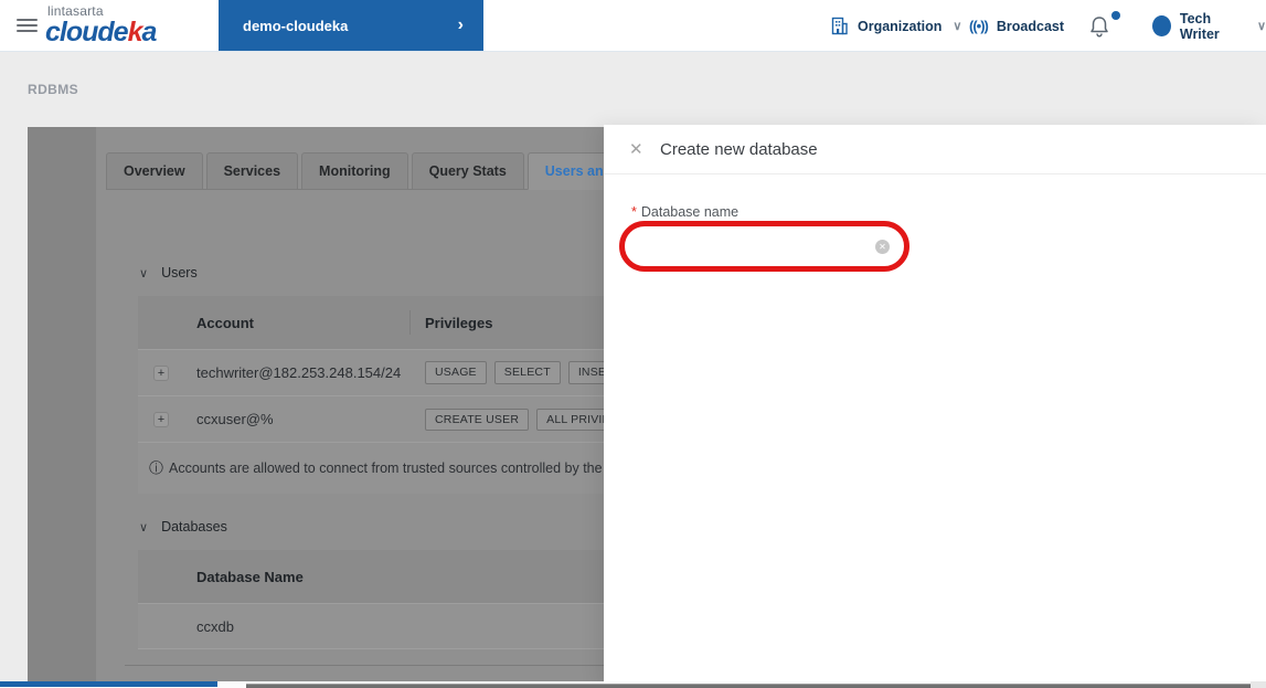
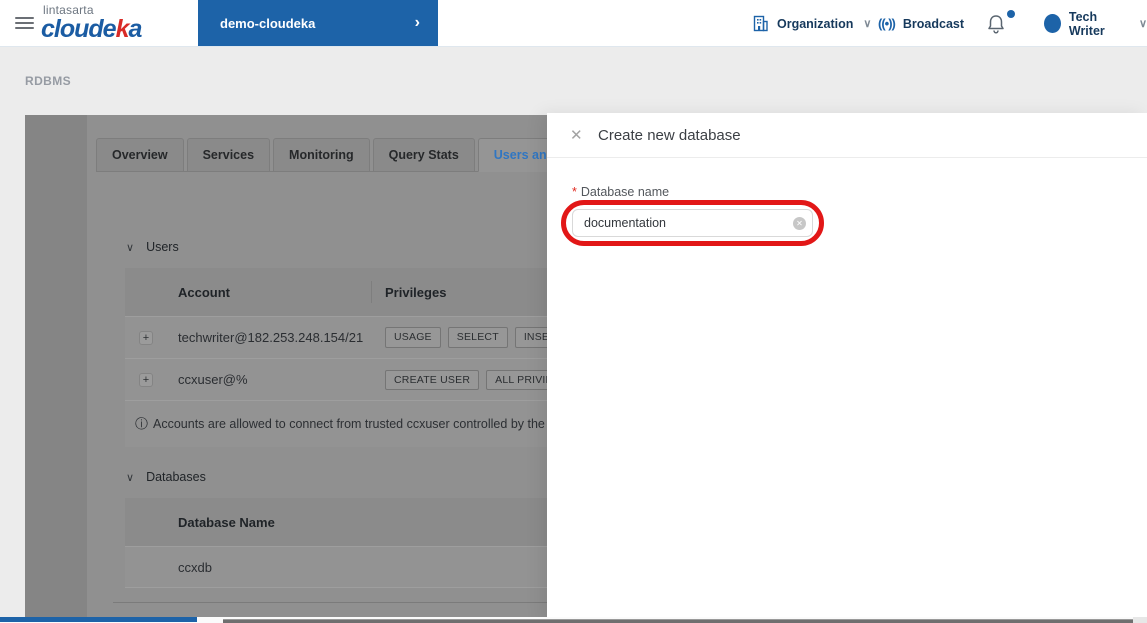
  lintasarta
  cloudeka
  demo-cloudeka
  ›
  Organization
  ∨
  ((•))
  Broadcast
  Tech Writer
  ∨
  RDBMS
  Overview
  Services
  Monitoring
  Query Stats
  ∨
  Users
  Account
  Privileges
  +
- techwriter@182.253.248.154/24
+ techwriter@182.253.248.154/21
  USAGE
  SELECT
  +
  ccxuser@%
  CREATE USER
- ⓘ Accounts are allowed to connect from trusted sources controlled by the
+ ⓘ Accounts are allowed to connect from trusted ccxuser controlled by the
  ∨
  Databases
  Database Name
  ccxdb
  ✕
  Create new database
  * Database name
+ documentation
  ✕
